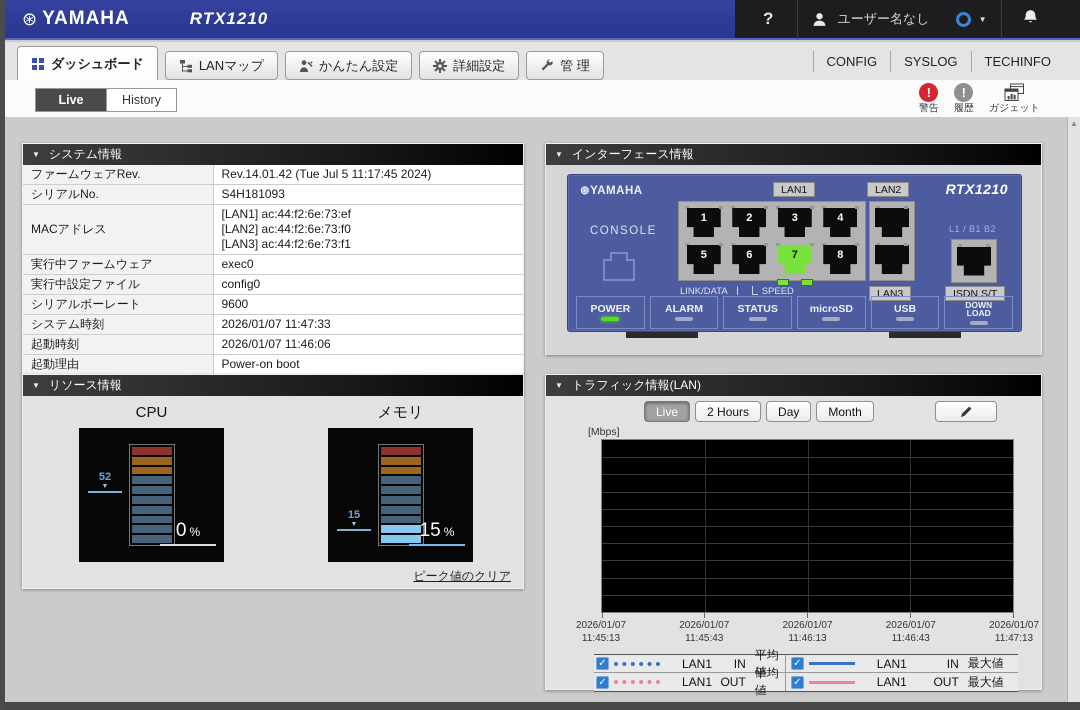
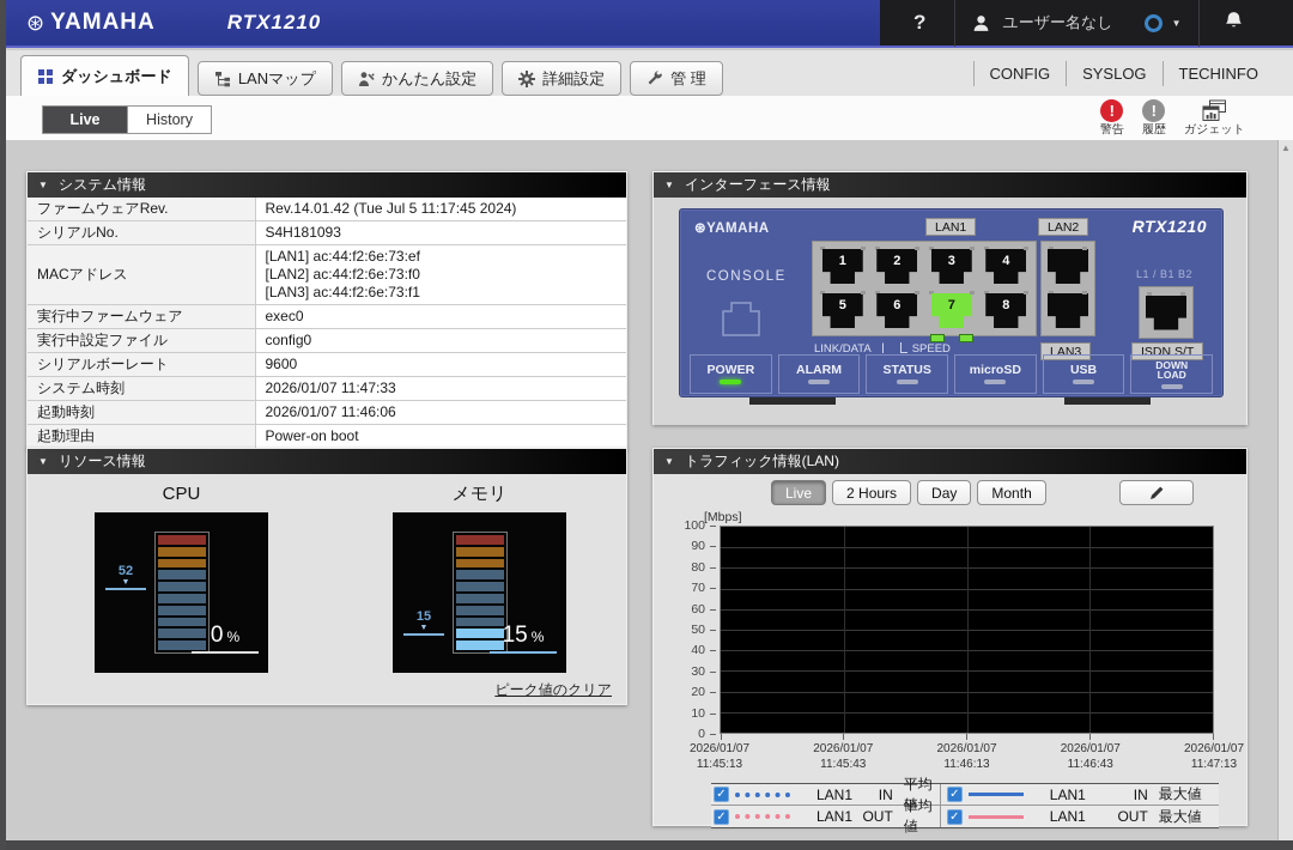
  ⊛
  YAMAHA
  RTX1210
  ?
  ユーザー名なし
  ▼
  ダッシュボード
  LANマップ
  かんたん設定
  詳細設定
  管 理
  CONFIG
  SYSLOG
  TECHINFO
  Live
  History
  !
  警告
  !
  履歴
  ガジェット
  ▼
  システム情報
  ファームウェアRev.	Rev.14.01.42 (Tue Jul 5 11:17:45 2024)
  シリアルNo.	S4H181093
  MACアドレス	[LAN1] ac:44:f2:6e:73:ef [LAN2] ac:44:f2:6e:73:f0 [LAN3] ac:44:f2:6e:73:f1
  実行中ファームウェア	exec0
  実行中設定ファイル	config0
  シリアルボーレート	9600
  システム時刻	2026/01/07 11:47:33
  起動時刻	2026/01/07 11:46:06
  起動理由	Power-on boot
  ▼
  インターフェース情報
  ⊛YAMAHA
  RTX1210
  CONSOLE
  LAN1
  LAN2
  LAN3
  ISDN S/T
  L1 / B1 B2
  1
  2
  3
  4
  5
  6
  7
  8
  LINK/DATA
  SPEED
  POWER
  ALARM
  STATUS
  microSD
  USB
  DOWN
  LOAD
  ▼
  リソース情報
  CPU
  メモリ
  52
  0 %
  15
  15 %
  ピーク値のクリア
  ▼
  トラフィック情報(LAN)
  Live
  2 Hours
  Day
  Month
  [Mbps]
+ 0
+ 10
+ 20
+ 30
+ 40
+ 50
+ 60
+ 70
+ 80
+ 90
+ 100
  2026/01/07
  11:45:13
  2026/01/07
  11:45:43
  2026/01/07
  11:46:13
  2026/01/07
  11:46:43
  2026/01/07
  11:47:13
  ✓
  LAN1
  IN
  平均値
  ✓
  LAN1
  IN
  最大値
  ✓
  LAN1
  OUT
  平均値
  ✓
  LAN1
  OUT
  最大値
  ▲
